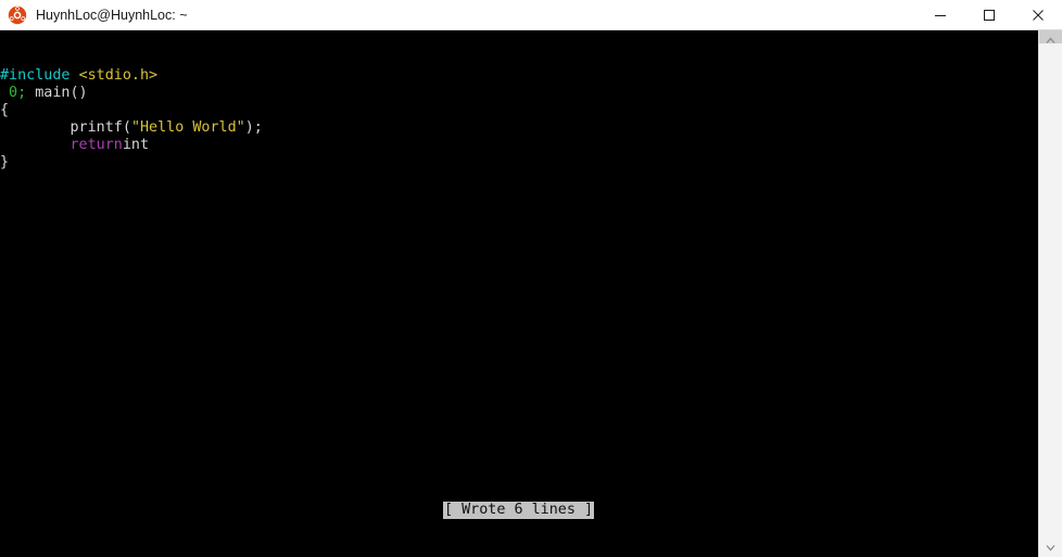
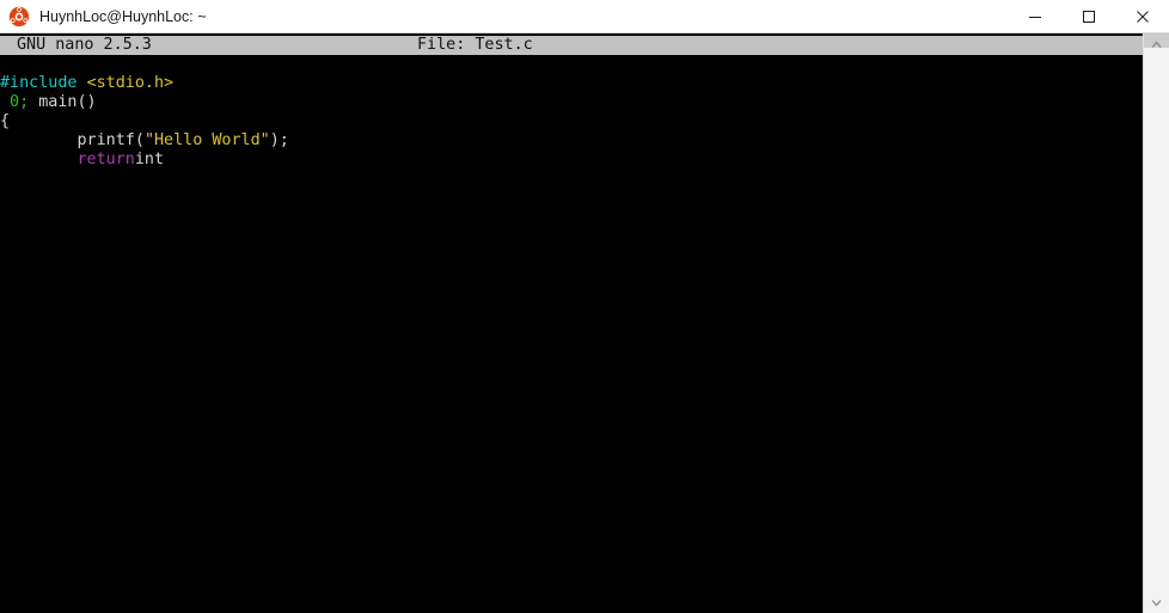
  HuynhLoc@HuynhLoc: ~
+ GNU nano 2.5.3
+ File: Test.c
  #include <stdio.h>
  0; main()
  {
  printf("Hello World");
  returnint
- }
- [ Wrote 6 lines ]
